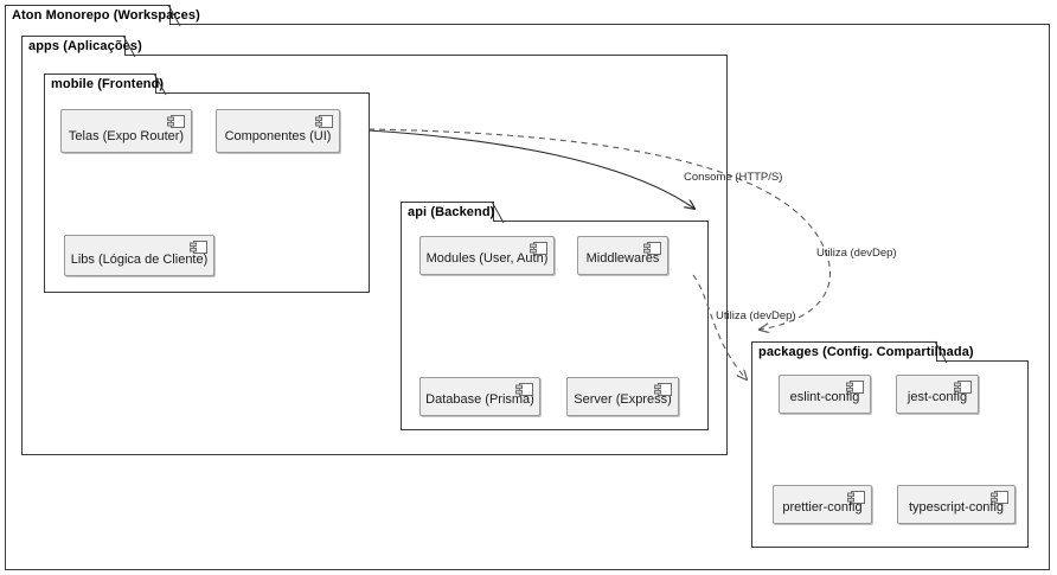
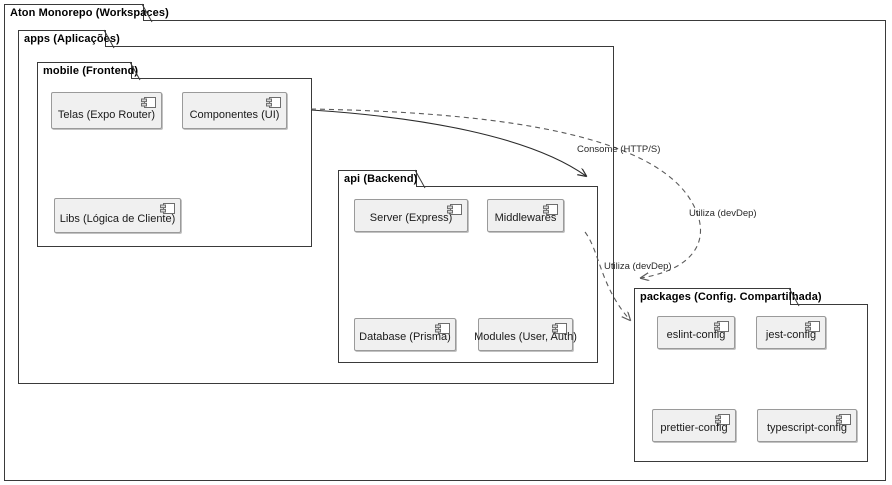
  Aton Monorepo (Workspaces)
  apps (Aplicações)
  mobile (Frontend)
  Telas (Expo Router)
  Componentes (UI)
  Libs (Lógica de Cliente)
  api (Backend)
- Modules (User, Auth)
+ Server (Express)
  Middlewares
  Database (Prisma)
- Server (Express)
+ Modules (User, Auth)
  packages (Config. Compartilhada)
  eslint-config
  jest-config
  prettier-config
  typescript-config
  Consome (HTTP/S)
  Utiliza (devDep)
  Utiliza (devDep)
